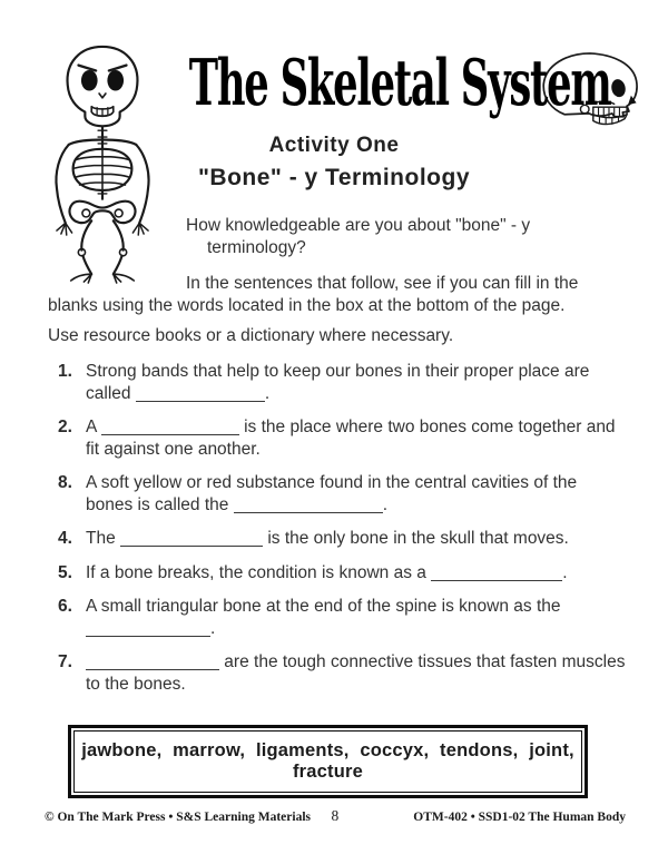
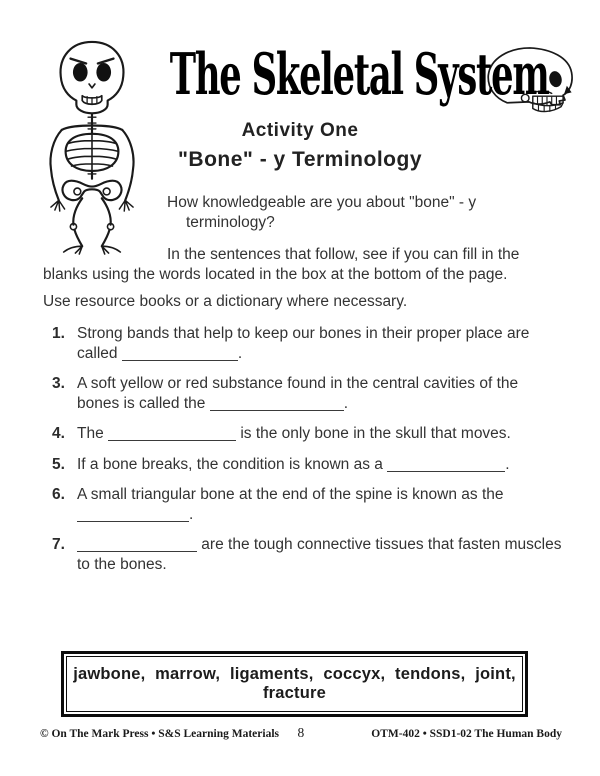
  The Skeletal System
  Activity One
  "Bone" - y Terminology
  How knowledgeable are you about "bone" - y
  terminology?
  In the sentences that follow, see if you can fill in the
  blanks using the words located in the box at the bottom of the page.
  Use resource books or a dictionary where necessary.
  1.
  Strong bands that help to keep our bones in their proper place are
  called .
- 2.
- A is the place where two bones come together and
- fit against one another.
- 8.
+ 3.
  A soft yellow or red substance found in the central cavities of the
  bones is called the .
  4.
  The is the only bone in the skull that moves.
  5.
  If a bone breaks, the condition is known as a .
  6.
  A small triangular bone at the end of the spine is known as the
  .
  7.
  are the tough connective tissues that fasten muscles
  to the bones.
  jawbone, marrow, ligaments, coccyx, tendons, joint, fracture
  © On The Mark Press • S&S Learning Materials
  8
  OTM-402 • SSD1-02 The Human Body
